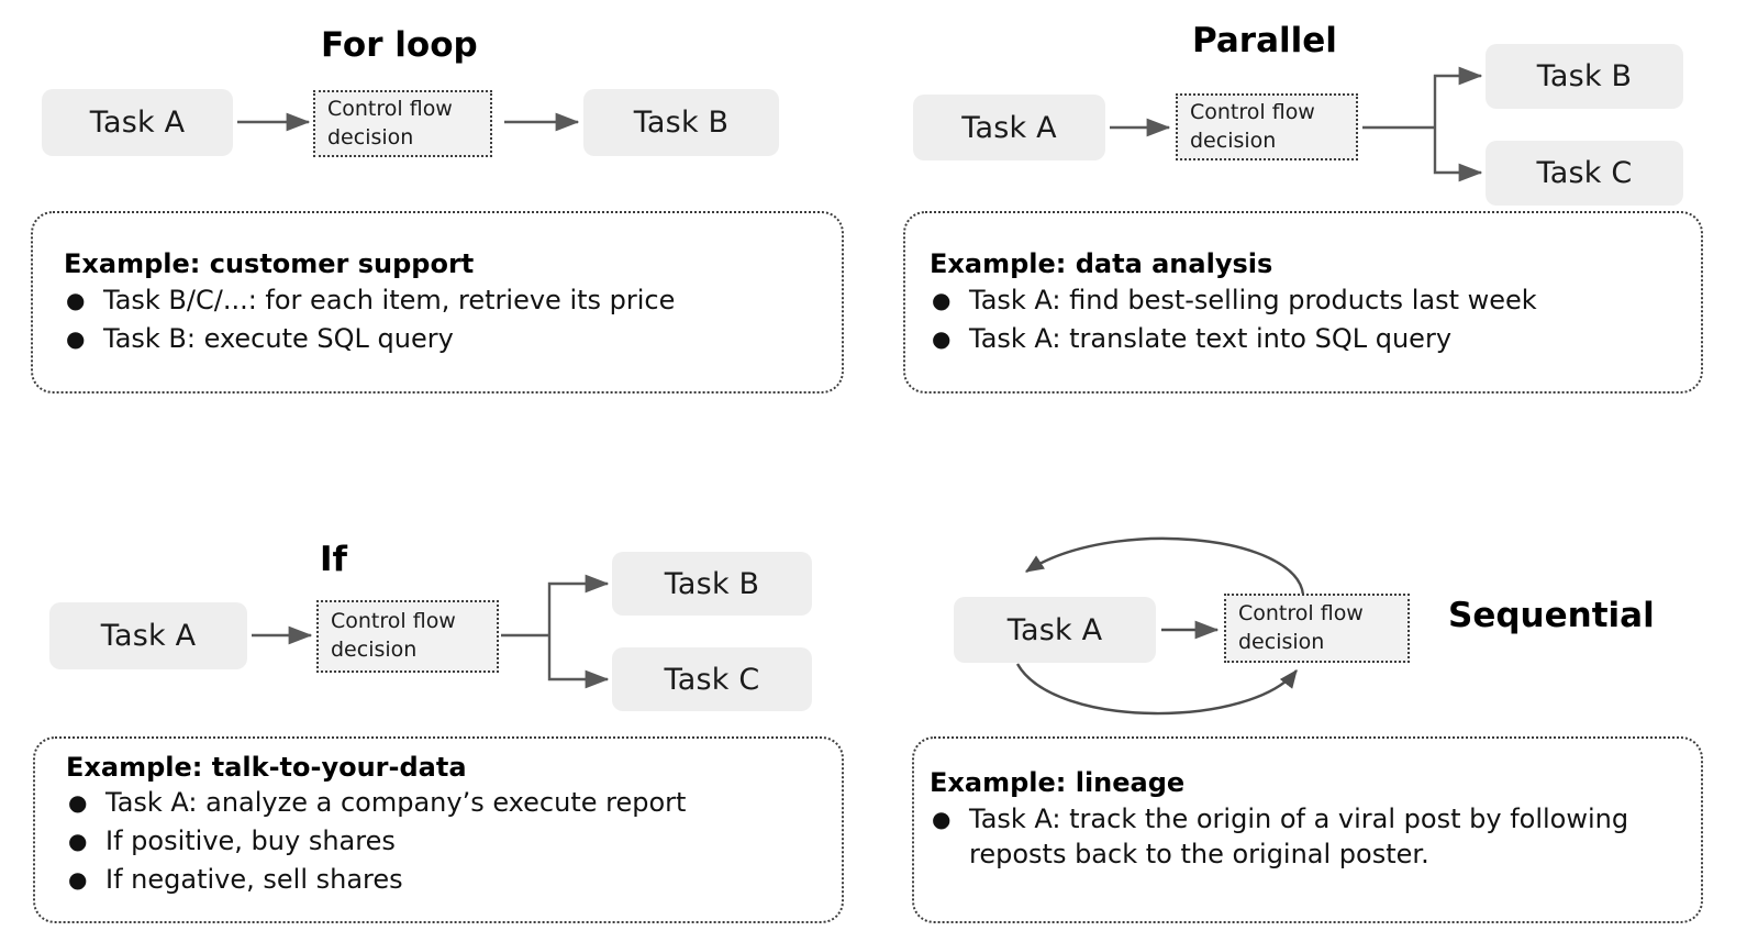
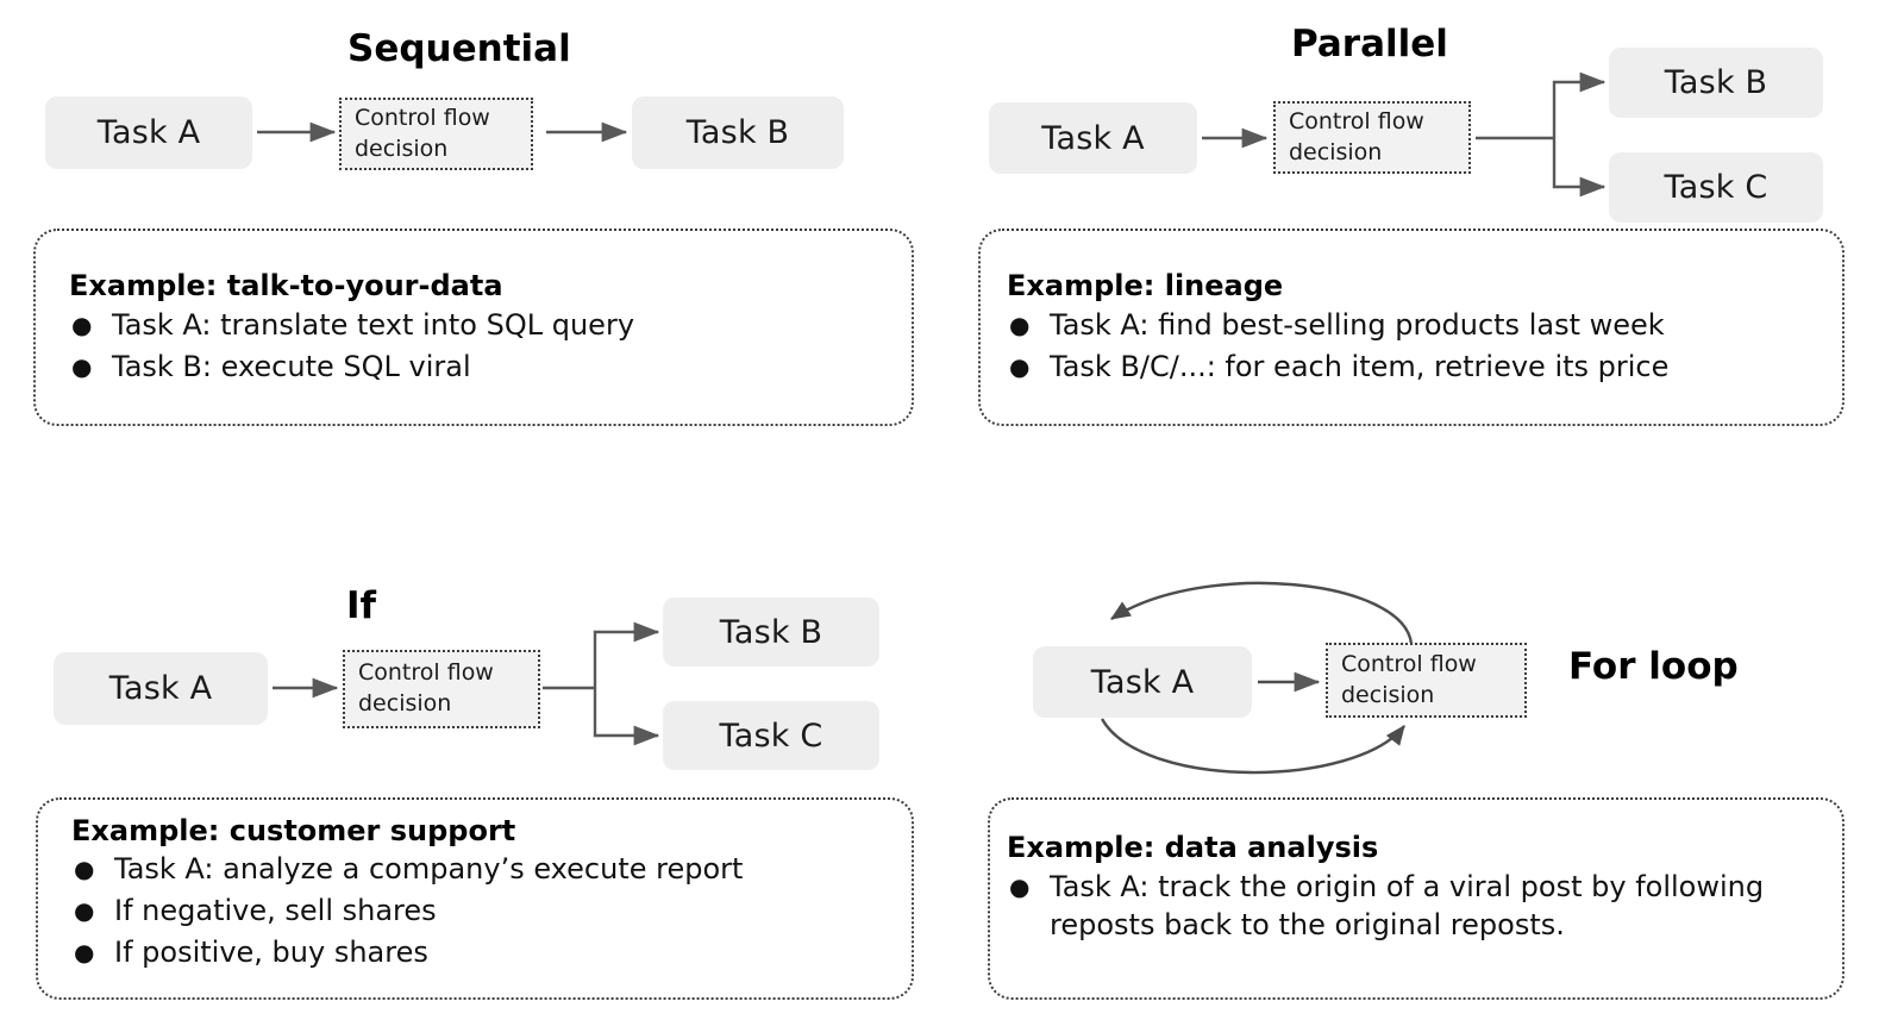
- For loop
+ Sequential
  Task A
  Control flow
  decision
  Task B
- Example: customer support
+ Example: talk-to-your-data
  ●
- Task B/C/...: for each item, retrieve its price
+ Task A: translate text into SQL query
  ●
- Task B: execute SQL query
+ Task B: execute SQL viral
  Parallel
  Task A
  Control flow
  decision
  Task B
  Task C
- Example: data analysis
+ Example: lineage
  ●
  Task A: find best-selling products last week
  ●
- Task A: translate text into SQL query
+ Task B/C/...: for each item, retrieve its price
  If
  Task A
  Control flow
  decision
  Task B
  Task C
- Example: talk-to-your-data
+ Example: customer support
  ●
  Task A: analyze a company’s execute report
  ●
- If positive, buy shares
+ If negative, sell shares
  ●
- If negative, sell shares
+ If positive, buy shares
- Sequential
+ For loop
  Task A
  Control flow
  decision
- Example: lineage
+ Example: data analysis
  ●
- Task A: track the origin of a viral post by following reposts back to the original poster.
+ Task A: track the origin of a viral post by following reposts back to the original reposts.
